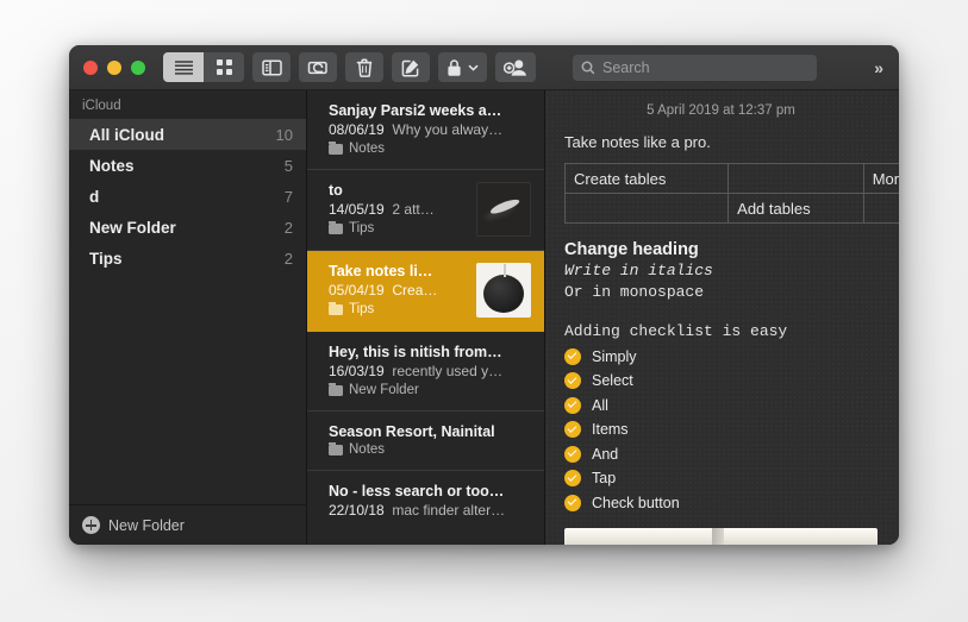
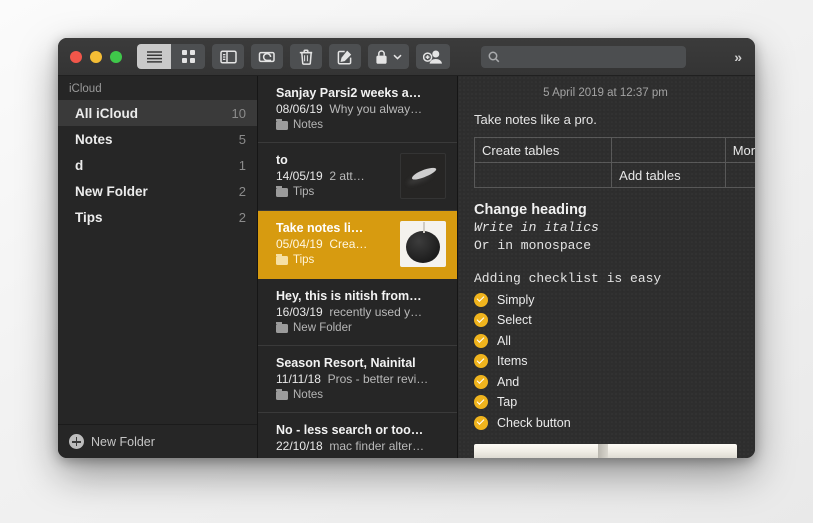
- Search
  »
  iCloud
  All iCloud
  10
  Notes
  5
  d
- 7
+ 1
  New Folder
  2
  Tips
  2
  New Folder
  Sanjay Parsi2 weeks a…
  08/06/19 Why you alway…
  Notes
  to
  14/05/19 2 att…
  Tips
  Take notes li…
  05/04/19 Crea…
  Tips
  Hey, this is nitish from…
  16/03/19 recently used y…
  New Folder
  Season Resort, Nainital
+ 11/11/18 Pros - better revi…
  Notes
  No - less search or too…
  22/10/18 mac finder alter…
